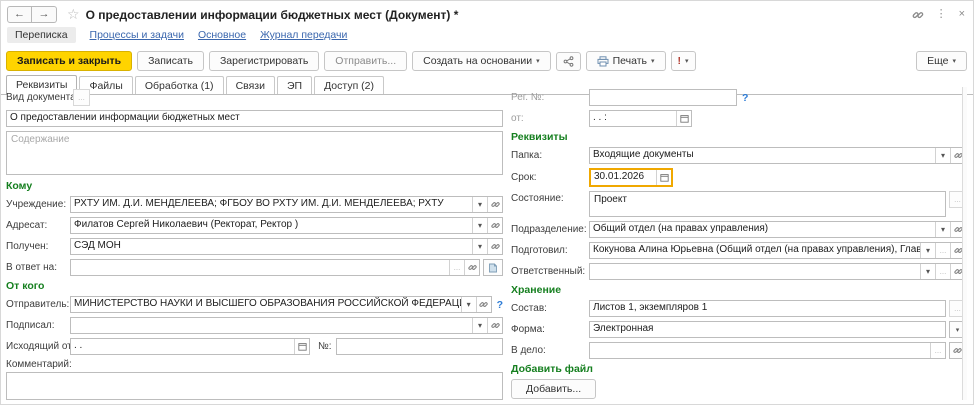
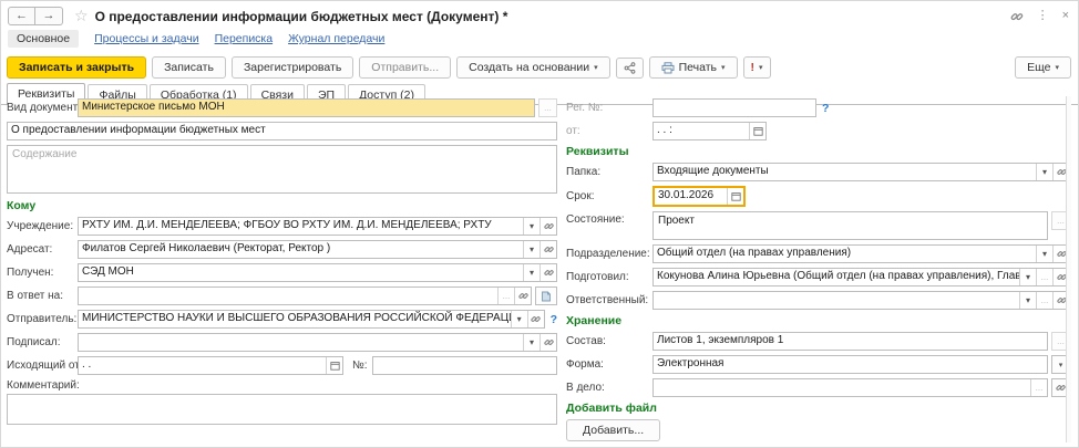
  ←
  →
  ☆
  О предоставлении информации бюджетных мест (Документ) *
  ⋮
  ×
- Переписка
+ Основное
  Процессы и задачи
- Основное
+ Переписка
  Журнал передачи
  Записать и закрыть
  Записать
  Зарегистрировать
  Отправить...
  Создать на основании
  Печать
  !
  Еще
  Реквизиты
  Файлы
  Обработка (1)
  Связи
  ЭП
  Доступ (2)
  Вид документ
+ Министерское письмо МОН
  ...
  О предоставлении информации бюджетных мест
  Содержание
  Кому
  Учреждение:
  РХТУ ИМ. Д.И. МЕНДЕЛЕЕВА; ФГБОУ ВО РХТУ ИМ. Д.И. МЕНДЕЛЕЕВА; РХТУ
  ▾
  Адресат:
  Филатов Сергей Николаевич (Ректорат, Ректор )
  ▾
  Получен:
  СЭД МОН
  ▾
  В ответ на:
  ...
- От кого
  Отправитель:
  МИНИСТЕРСТВО НАУКИ И ВЫСШЕГО ОБРАЗОВАНИЯ РОССИЙСКОЙ ФЕДЕРАЦ
  ▾
  ?
  Подписал:
  ▾
  Исходящий о
  . .
  №:
  Комментарий:
  Рег. №:
  ?
  от:
  . . :
  Реквизиты
  Папка:
  Входящие документы
  ▾
  Срок:
  30.01.2026
  Состояние:
  Проект
  ...
  Подразделение:
  Общий отдел (на правах управления)
  ▾
  Подготовил:
  Кокунова Алина Юрьевна (Общий отдел (на правах управления), Глав
  ▾
  ...
  Ответственный:
  ▾
  ...
  Хранение
  Состав:
  Листов 1, экземпляров 1
  ...
  Форма:
  Электронная
  В дело:
  ...
  Добавить файл
  Добавить...
